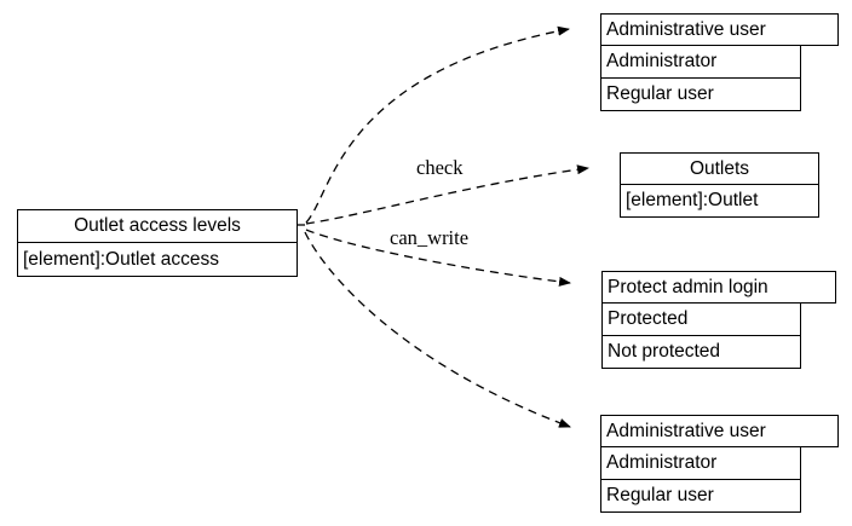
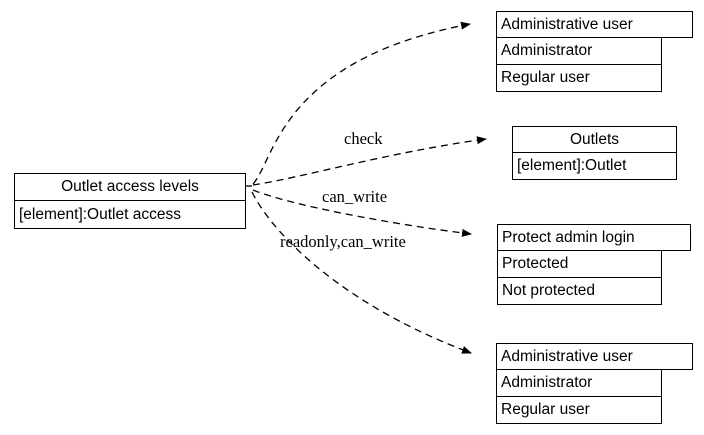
  check
  can_write
+ readonly,can_write
  Outlet access levels
  [element]:Outlet access
  Administrative user
  Administrator
  Regular user
  Outlets
  [element]:Outlet
  Protect admin login
  Protected
  Not protected
  Administrative user
  Administrator
  Regular user
